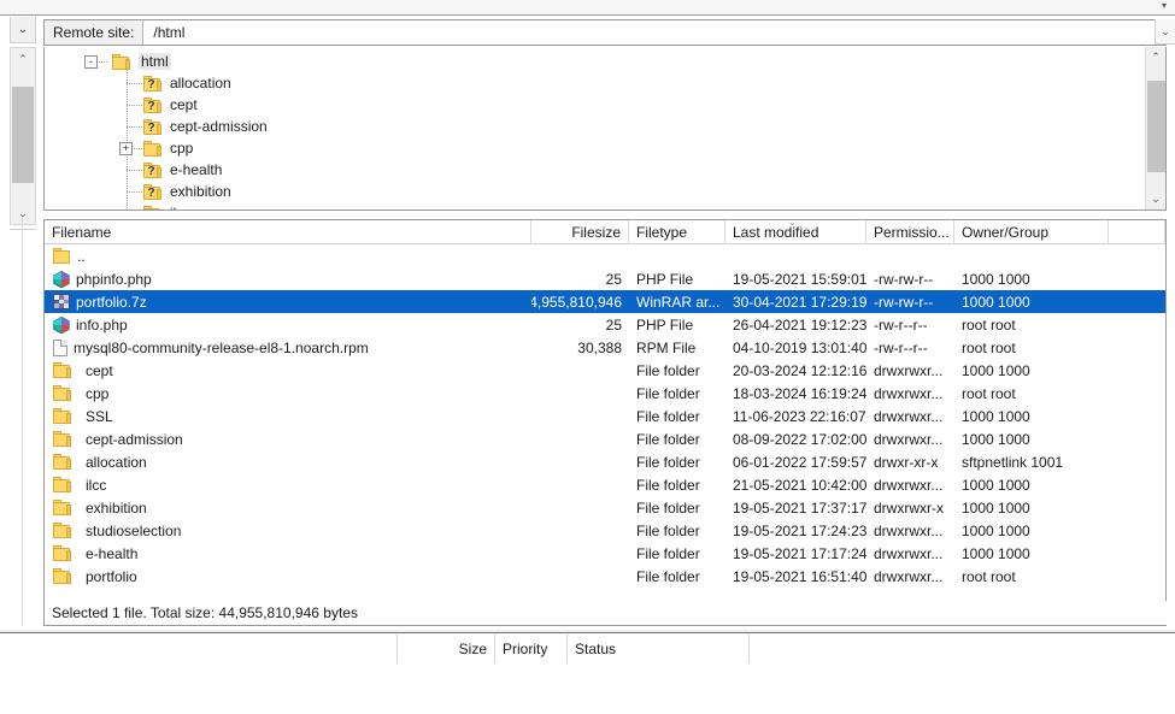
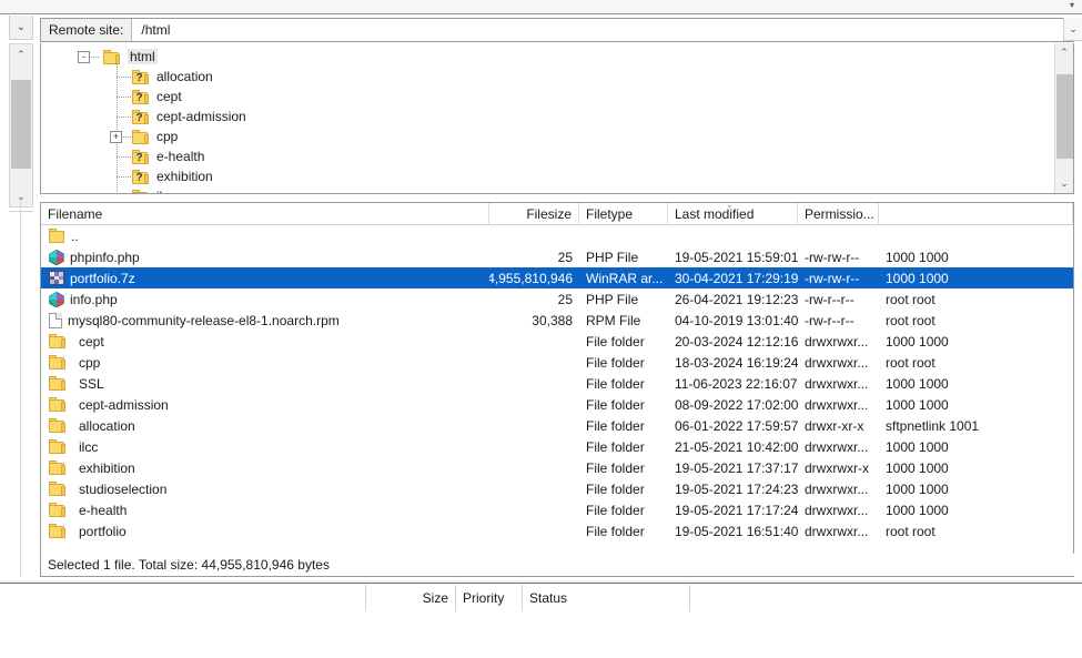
  ▾
  ⌄
  ⌃
  ⌄
  Remote site:
  /html
  -
  html
  ?
  allocation
  ?
  cept
  ?
  cept-admission
  +
  cpp
  ?
  e-health
  ?
  exhibition
  ⌃
  ⌄
  ⌄
  Filename
  Filesize
  Filetype
  Last modified
  ⌄
  Permissio...
- Owner/Group
  ..
  phpinfo.php
  25
  PHP File
  19-05-2021 15:59:01
  -rw-rw-r--
  1000 1000
  portfolio.7z
  4,955,810,946
  WinRAR ar...
  30-04-2021 17:29:19
  -rw-rw-r--
  1000 1000
  info.php
  25
  PHP File
  26-04-2021 19:12:23
  -rw-r--r--
  root root
  mysql80-community-release-el8-1.noarch.rpm
  30,388
  RPM File
  04-10-2019 13:01:40
  -rw-r--r--
  root root
  cept
  File folder
  20-03-2024 12:12:16
  drwxrwxr...
  1000 1000
  cpp
  File folder
  18-03-2024 16:19:24
  drwxrwxr...
  root root
  SSL
  File folder
  11-06-2023 22:16:07
  drwxrwxr...
  1000 1000
  cept-admission
  File folder
  08-09-2022 17:02:00
  drwxrwxr...
  1000 1000
  allocation
  File folder
  06-01-2022 17:59:57
  drwxr-xr-x
  sftpnetlink 1001
  ilcc
  File folder
  21-05-2021 10:42:00
  drwxrwxr...
  1000 1000
  exhibition
  File folder
  19-05-2021 17:37:17
  drwxrwxr-x
  1000 1000
  studioselection
  File folder
  19-05-2021 17:24:23
  drwxrwxr...
  1000 1000
  e-health
  File folder
  19-05-2021 17:17:24
  drwxrwxr...
  1000 1000
  portfolio
  File folder
  19-05-2021 16:51:40
  drwxrwxr...
  root root
  Selected 1 file. Total size: 44,955,810,946 bytes
  Size
  Priority
  Status
